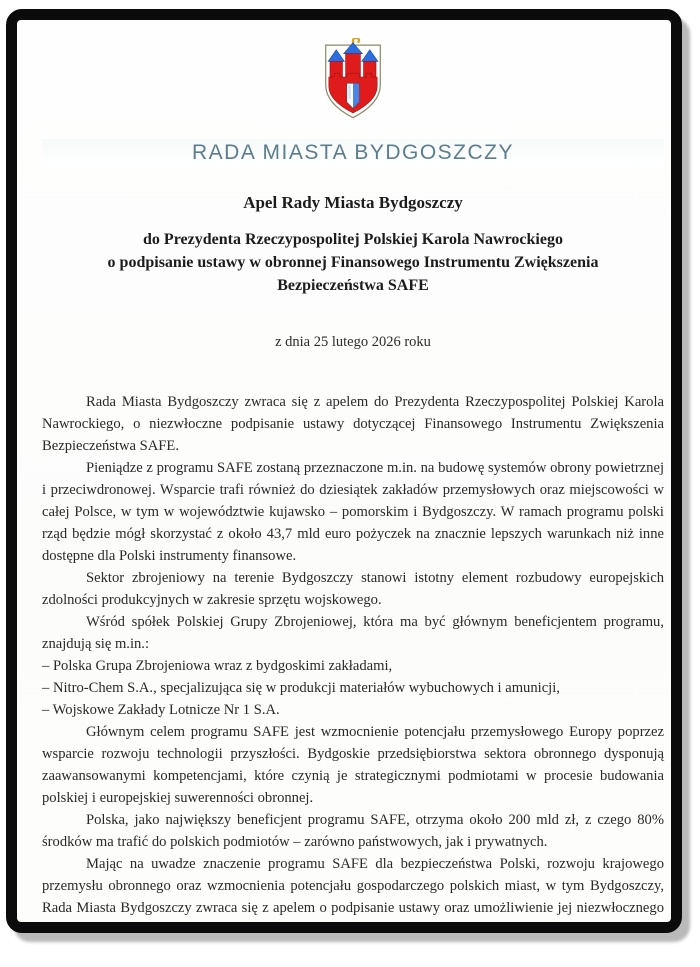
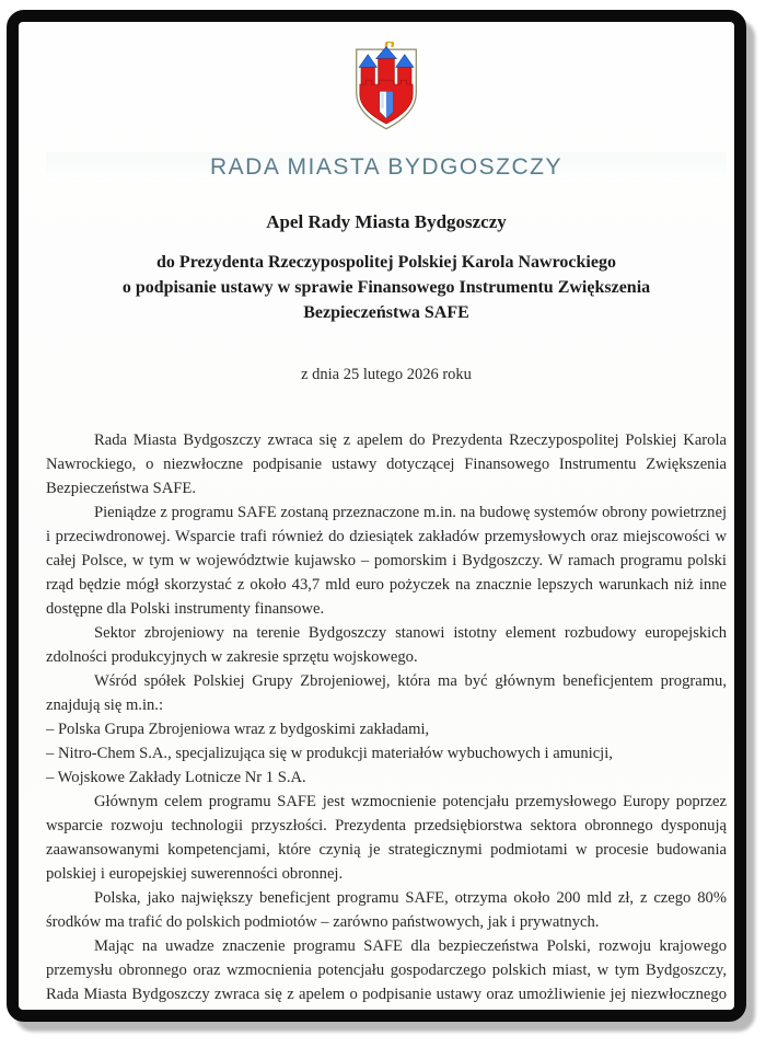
  RADA MIASTA BYDGOSZCZY
  Apel Rady Miasta Bydgoszczy
  do Prezydenta Rzeczypospolitej Polskiej Karola Nawrockiego
- o podpisanie ustawy w obronnej Finansowego Instrumentu Zwiększenia
+ o podpisanie ustawy w sprawie Finansowego Instrumentu Zwiększenia
  Bezpieczeństwa SAFE
  z dnia 25 lutego 2026 roku
  Rada Miasta Bydgoszczy zwraca się z apelem do Prezydenta Rzeczypospolitej Polskiej Karola Nawrockiego, o niezwłoczne podpisanie ustawy dotyczącej Finansowego Instrumentu Zwiększenia Bezpieczeństwa SAFE.
  Pieniądze z programu SAFE zostaną przeznaczone m.in. na budowę systemów obrony powietrznej i przeciwdronowej. Wsparcie trafi również do dziesiątek zakładów przemysłowych oraz miejscowości w całej Polsce, w tym w województwie kujawsko – pomorskim i Bydgoszczy. W ramach programu polski rząd będzie mógł skorzystać z około 43,7 mld euro pożyczek na znacznie lepszych warunkach niż inne dostępne dla Polski instrumenty finansowe.
  Sektor zbrojeniowy na terenie Bydgoszczy stanowi istotny element rozbudowy europejskich zdolności produkcyjnych w zakresie sprzętu wojskowego.
  Wśród spółek Polskiej Grupy Zbrojeniowej, która ma być głównym beneficjentem programu, znajdują się m.in.:
  – Polska Grupa Zbrojeniowa wraz z bydgoskimi zakładami,
  – Nitro-Chem S.A., specjalizująca się w produkcji materiałów wybuchowych i amunicji,
  – Wojskowe Zakłady Lotnicze Nr 1 S.A.
- Głównym celem programu SAFE jest wzmocnienie potencjału przemysłowego Europy poprzez wsparcie rozwoju technologii przyszłości. Bydgoskie przedsiębiorstwa sektora obronnego dysponują zaawansowanymi kompetencjami, które czynią je strategicznymi podmiotami w procesie budowania polskiej i europejskiej suwerenności obronnej.
+ Głównym celem programu SAFE jest wzmocnienie potencjału przemysłowego Europy poprzez wsparcie rozwoju technologii przyszłości. Prezydenta przedsiębiorstwa sektora obronnego dysponują zaawansowanymi kompetencjami, które czynią je strategicznymi podmiotami w procesie budowania polskiej i europejskiej suwerenności obronnej.
  Polska, jako największy beneficjent programu SAFE, otrzyma około 200 mld zł, z czego 80% środków ma trafić do polskich podmiotów – zarówno państwowych, jak i prywatnych.
  Mając na uwadze znaczenie programu SAFE dla bezpieczeństwa Polski, rozwoju krajowego przemysłu obronnego oraz wzmocnienia potencjału gospodarczego polskich miast, w tym Bydgoszczy, Rada Miasta Bydgoszczy zwraca się z apelem o podpisanie ustawy oraz umożliwienie jej niezwłocznego
